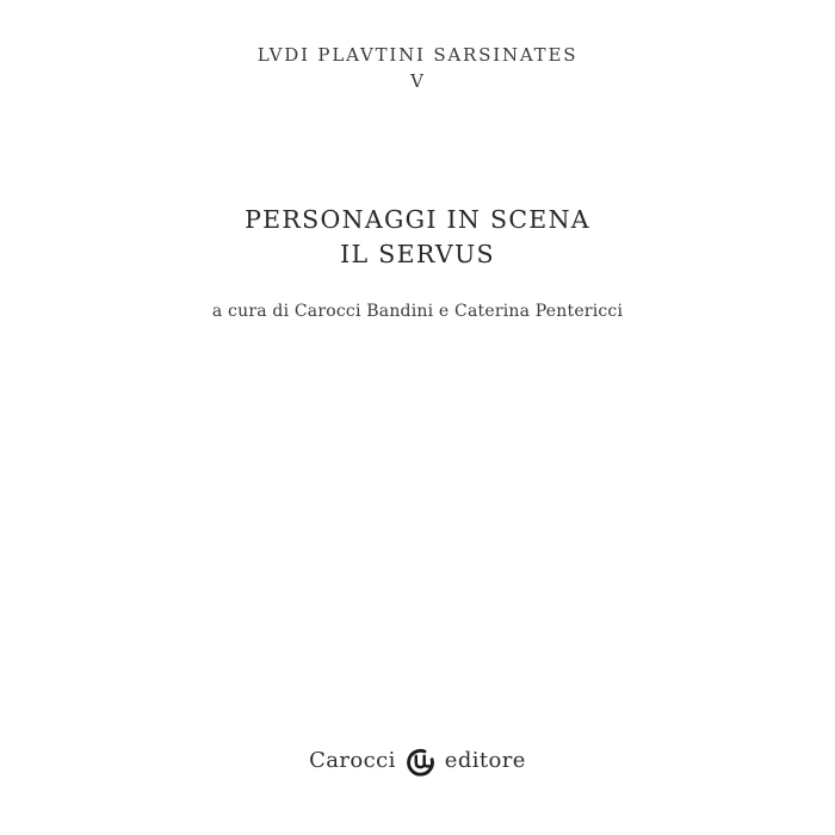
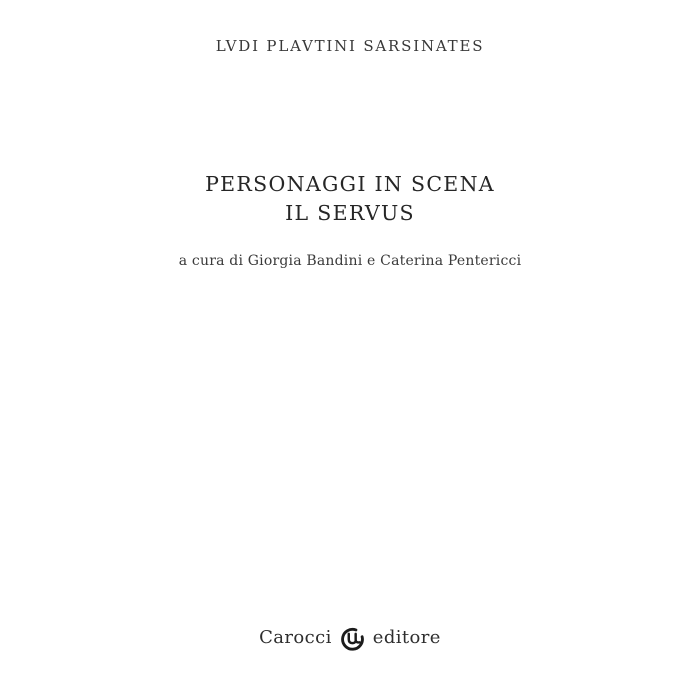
  LVDI PLAVTINI SARSINATES
- V
  PERSONAGGI IN SCENA
  IL SERVUS
- a cura di Carocci Bandini e Caterina Pentericci
+ a cura di Giorgia Bandini e Caterina Pentericci
  Carocci
  editore
